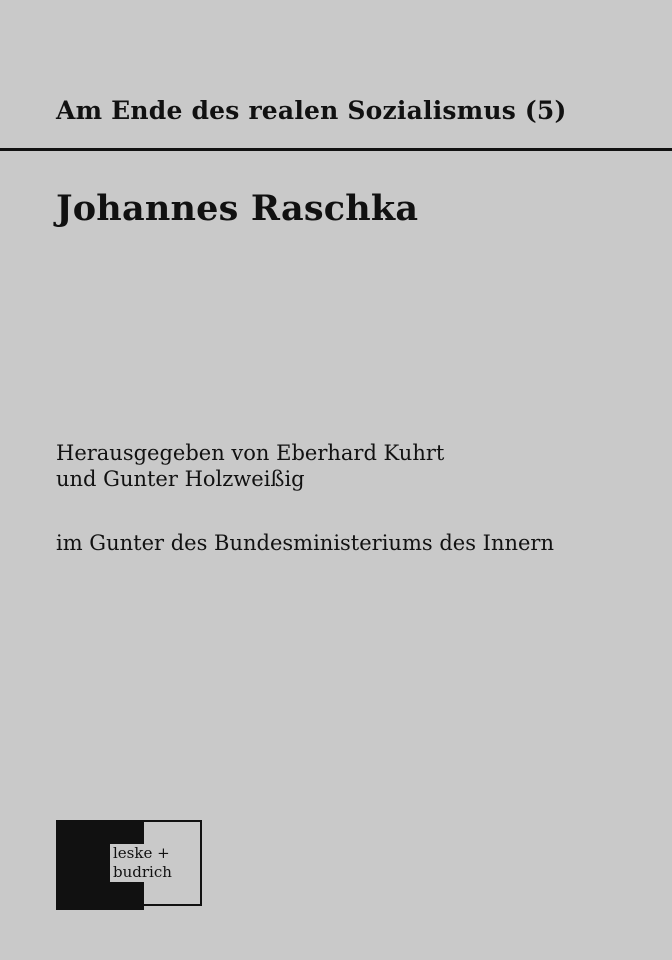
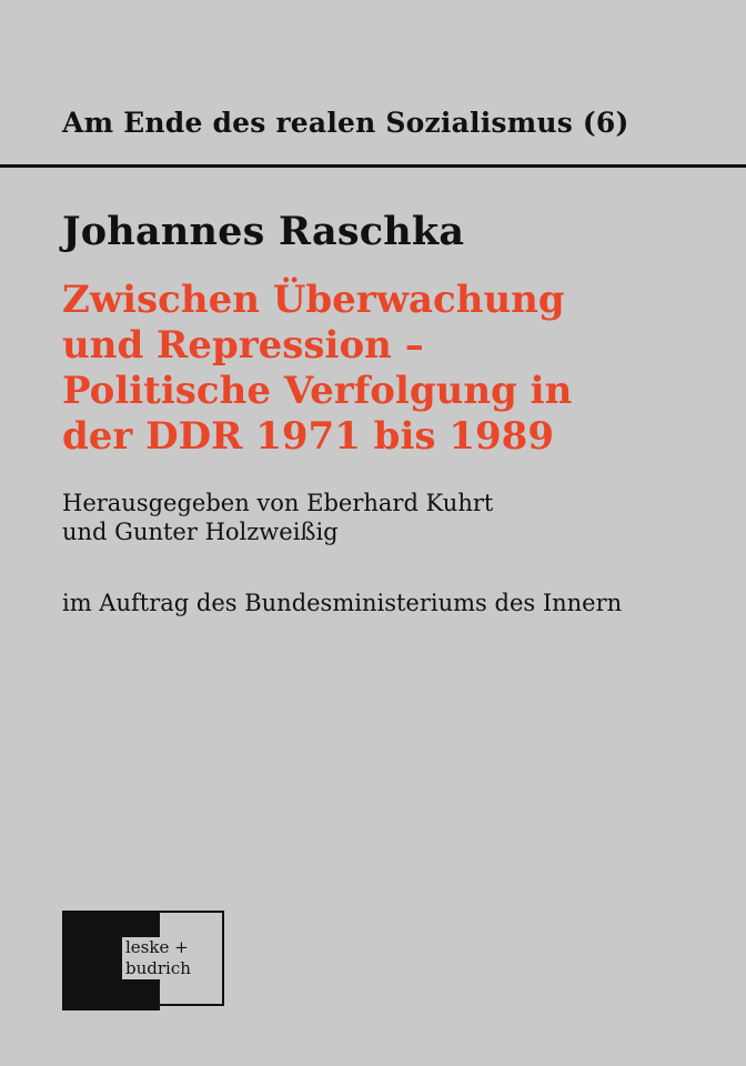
- Am Ende des realen Sozialismus (5)
+ Am Ende des realen Sozialismus (6)
  Johannes Raschka
+ Zwischen Überwachung
+ und Repression –
+ Politische Verfolgung in
+ der DDR 1971 bis 1989
  Herausgegeben von Eberhard Kuhrt
  und Gunter Holzweißig
- im Gunter des Bundesministeriums des Innern
+ im Auftrag des Bundesministeriums des Innern
  leske +
  budrich
